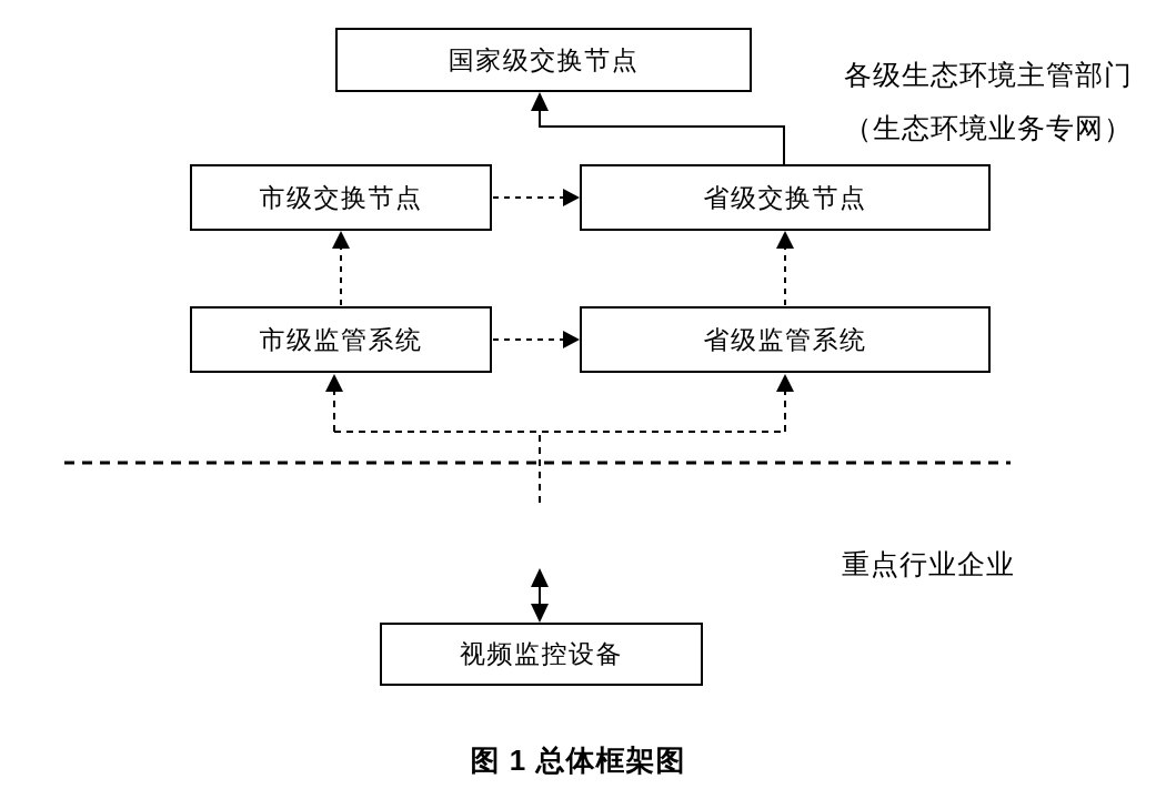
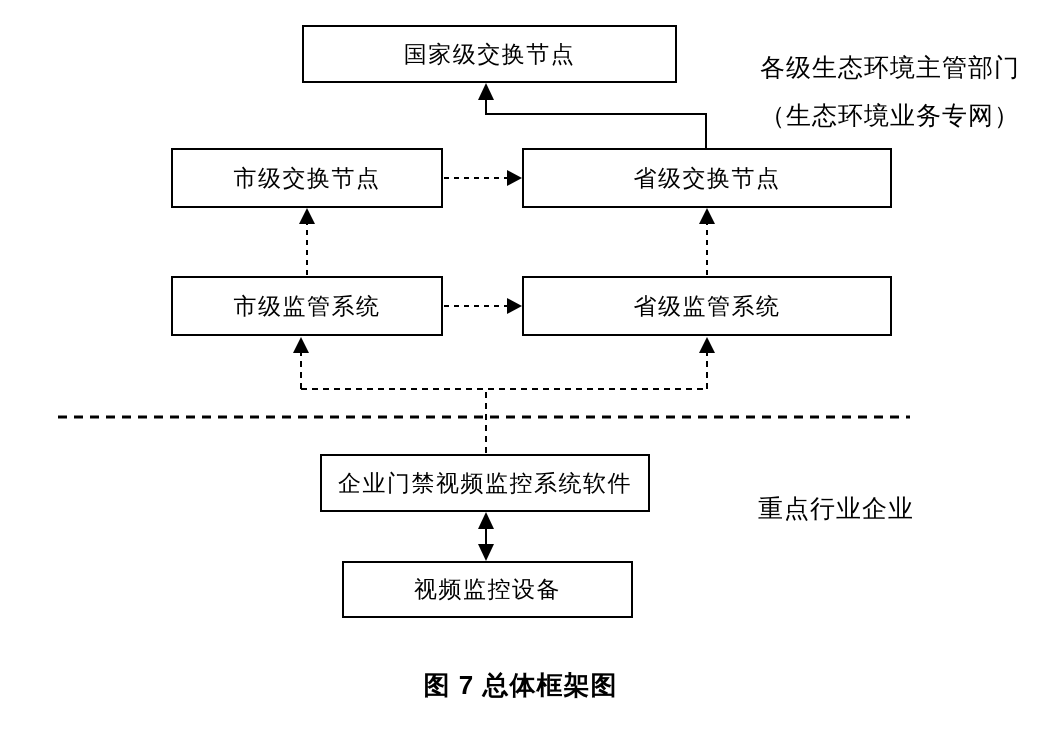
  国家级交换节点
  市级交换节点
  省级交换节点
  市级监管系统
  省级监管系统
+ 企业门禁视频监控系统软件
  视频监控设备
  各级生态环境主管部门
  （生态环境业务专网）
  重点行业企业
- 图 1 总体框架图
+ 图 7 总体框架图
